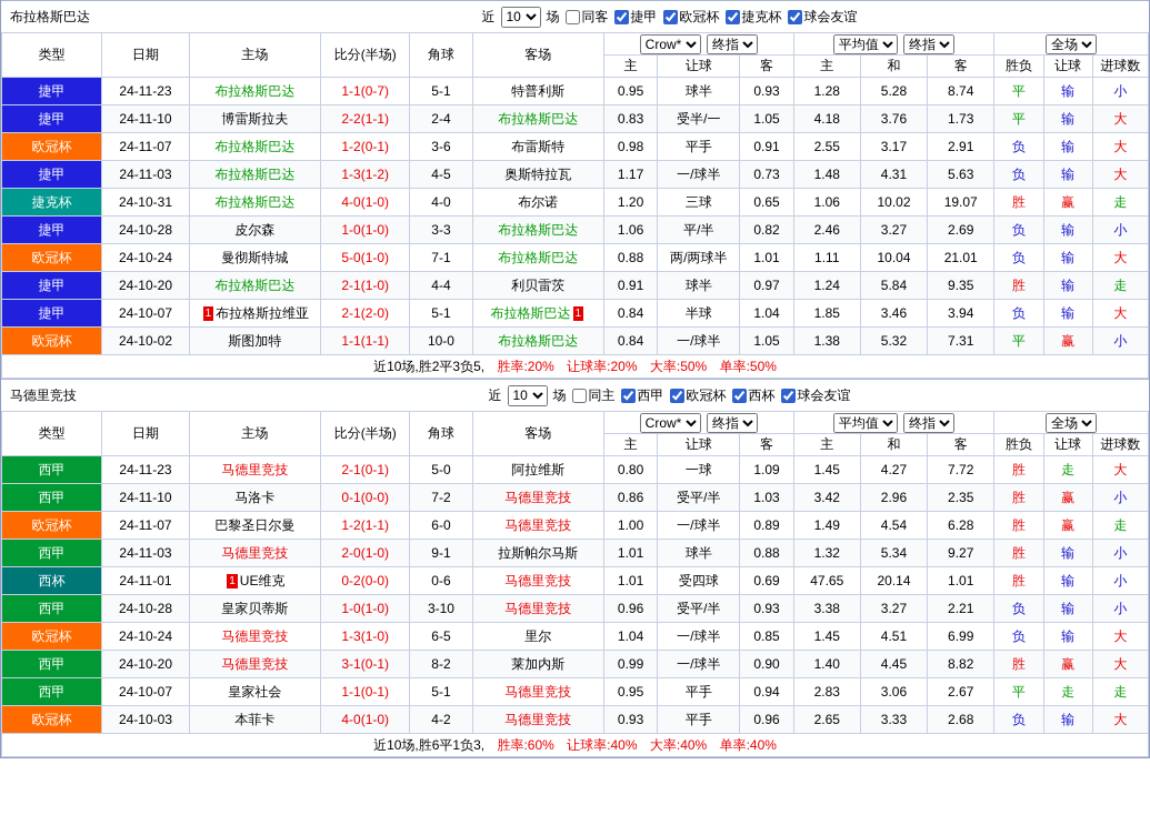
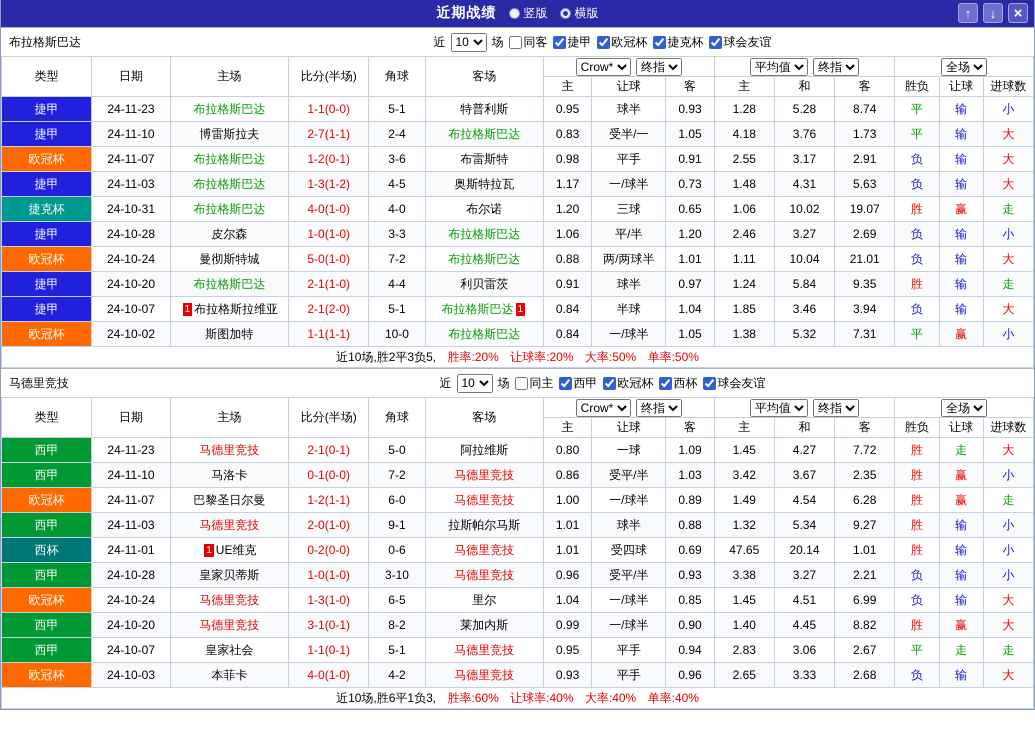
+ 近期战绩
+ 竖版
+ 横版
+ ↑
+ ↓
+ ×
  布拉格斯巴达
  近
  10
  场
  同客
  捷甲
  欧冠杯
  捷克杯
  球会友谊
  类型	日期	主场	比分(半场)	角球	客场	Crow* 终指	平均值 终指	全场
  主	让球	客	主	和	客	胜负	让球	进球数
- 捷甲	24-11-23	布拉格斯巴达	1-1(0-7)	5-1	特普利斯	0.95	球半	0.93	1.28	5.28	8.74	平	输	小
+ 捷甲	24-11-23	布拉格斯巴达	1-1(0-0)	5-1	特普利斯	0.95	球半	0.93	1.28	5.28	8.74	平	输	小
- 捷甲	24-11-10	博雷斯拉夫	2-2(1-1)	2-4	布拉格斯巴达	0.83	受半/一	1.05	4.18	3.76	1.73	平	输	大
+ 捷甲	24-11-10	博雷斯拉夫	2-7(1-1)	2-4	布拉格斯巴达	0.83	受半/一	1.05	4.18	3.76	1.73	平	输	大
  欧冠杯	24-11-07	布拉格斯巴达	1-2(0-1)	3-6	布雷斯特	0.98	平手	0.91	2.55	3.17	2.91	负	输	大
  捷甲	24-11-03	布拉格斯巴达	1-3(1-2)	4-5	奥斯特拉瓦	1.17	一/球半	0.73	1.48	4.31	5.63	负	输	大
  捷克杯	24-10-31	布拉格斯巴达	4-0(1-0)	4-0	布尔诺	1.20	三球	0.65	1.06	10.02	19.07	胜	赢	走
- 捷甲	24-10-28	皮尔森	1-0(1-0)	3-3	布拉格斯巴达	1.06	平/半	0.82	2.46	3.27	2.69	负	输	小
+ 捷甲	24-10-28	皮尔森	1-0(1-0)	3-3	布拉格斯巴达	1.06	平/半	1.20	2.46	3.27	2.69	负	输	小
- 欧冠杯	24-10-24	曼彻斯特城	5-0(1-0)	7-1	布拉格斯巴达	0.88	两/两球半	1.01	1.11	10.04	21.01	负	输	大
+ 欧冠杯	24-10-24	曼彻斯特城	5-0(1-0)	7-2	布拉格斯巴达	0.88	两/两球半	1.01	1.11	10.04	21.01	负	输	大
  捷甲	24-10-20	布拉格斯巴达	2-1(1-0)	4-4	利贝雷茨	0.91	球半	0.97	1.24	5.84	9.35	胜	输	走
  捷甲	24-10-07	1 布拉格斯拉维亚	2-1(2-0)	5-1	布拉格斯巴达 1	0.84	半球	1.04	1.85	3.46	3.94	负	输	大
  欧冠杯	24-10-02	斯图加特	1-1(1-1)	10-0	布拉格斯巴达	0.84	一/球半	1.05	1.38	5.32	7.31	平	赢	小
  近10场,胜2平3负5, 胜率:20% 让球率:20% 大率:50% 单率:50%
  马德里竞技
  近
  10
  场
  同主
  西甲
  欧冠杯
  西杯
  球会友谊
  类型	日期	主场	比分(半场)	角球	客场	Crow* 终指	平均值 终指	全场
  主	让球	客	主	和	客	胜负	让球	进球数
  西甲	24-11-23	马德里竞技	2-1(0-1)	5-0	阿拉维斯	0.80	一球	1.09	1.45	4.27	7.72	胜	走	大
- 西甲	24-11-10	马洛卡	0-1(0-0)	7-2	马德里竞技	0.86	受平/半	1.03	3.42	2.96	2.35	胜	赢	小
+ 西甲	24-11-10	马洛卡	0-1(0-0)	7-2	马德里竞技	0.86	受平/半	1.03	3.42	3.67	2.35	胜	赢	小
  欧冠杯	24-11-07	巴黎圣日尔曼	1-2(1-1)	6-0	马德里竞技	1.00	一/球半	0.89	1.49	4.54	6.28	胜	赢	走
  西甲	24-11-03	马德里竞技	2-0(1-0)	9-1	拉斯帕尔马斯	1.01	球半	0.88	1.32	5.34	9.27	胜	输	小
  西杯	24-11-01	1 UE维克	0-2(0-0)	0-6	马德里竞技	1.01	受四球	0.69	47.65	20.14	1.01	胜	输	小
  西甲	24-10-28	皇家贝蒂斯	1-0(1-0)	3-10	马德里竞技	0.96	受平/半	0.93	3.38	3.27	2.21	负	输	小
  欧冠杯	24-10-24	马德里竞技	1-3(1-0)	6-5	里尔	1.04	一/球半	0.85	1.45	4.51	6.99	负	输	大
  西甲	24-10-20	马德里竞技	3-1(0-1)	8-2	莱加内斯	0.99	一/球半	0.90	1.40	4.45	8.82	胜	赢	大
  西甲	24-10-07	皇家社会	1-1(0-1)	5-1	马德里竞技	0.95	平手	0.94	2.83	3.06	2.67	平	走	走
  欧冠杯	24-10-03	本菲卡	4-0(1-0)	4-2	马德里竞技	0.93	平手	0.96	2.65	3.33	2.68	负	输	大
  近10场,胜6平1负3, 胜率:60% 让球率:40% 大率:40% 单率:40%
